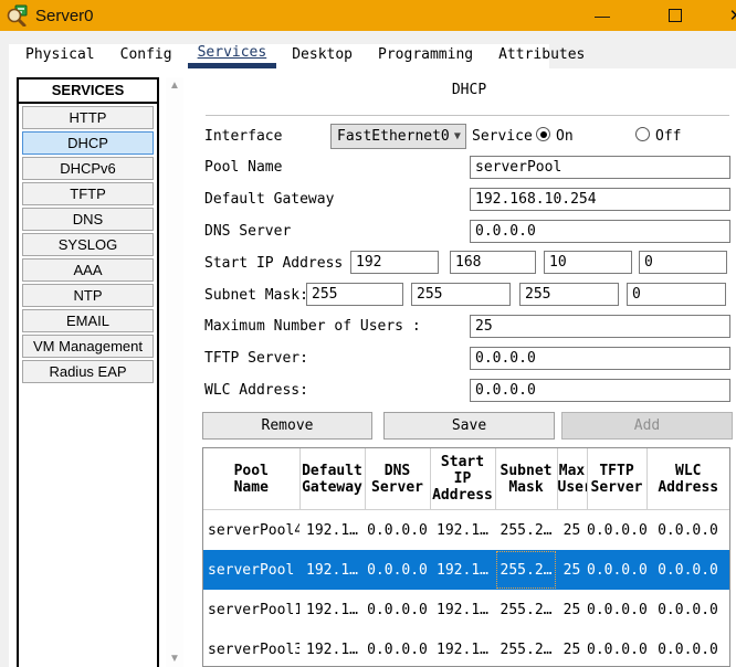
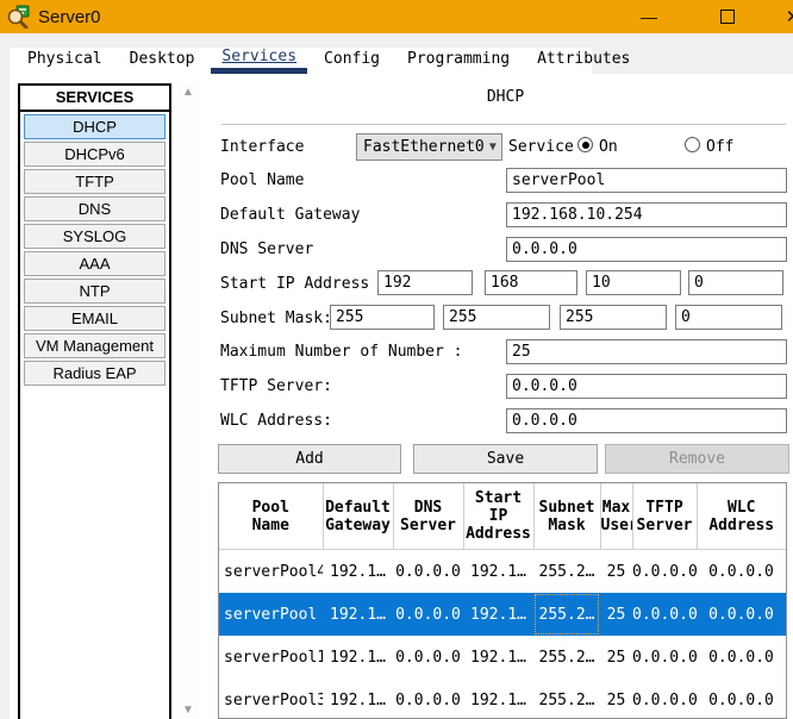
  Server0
  —
  Physical
- Config
+ Desktop
  Services
- Desktop
+ Config
  Programming
  Attributes
  SERVICES
- HTTP
  DHCP
  DHCPv6
  TFTP
  DNS
  SYSLOG
  AAA
  NTP
  EMAIL
  VM Management
  Radius EAP
  ▲
  ▼
  DHCP
  Interface
  FastEthernet0
  ▼
  Service
  On
  Off
  Pool Name
  serverPool
  Default Gateway
  192.168.10.254
  DNS Server
  0.0.0.0
  Start IP Address
  Subnet Mask:
- Maximum Number of Users :
+ Maximum Number of Number :
  25
  TFTP Server:
  0.0.0.0
  WLC Address:
  0.0.0.0
- Remove
+ Add
  Save
- Add
+ Remove
  Pool Name	Default Gateway	DNS Server	Start IP Address	Subnet Mask	Max Use	TFTP Server	WLC Address
  serverPool4	192.1…	0.0.0.0	192.1…	255.2…	25	0.0.0.0	0.0.0.0
  serverPool	192.1…	0.0.0.0	192.1…	255.2…	25	0.0.0.0	0.0.0.0
  serverPool1	192.1…	0.0.0.0	192.1…	255.2…	25	0.0.0.0	0.0.0.0
  serverPool3	192.1…	0.0.0.0	192.1…	255.2…	25	0.0.0.0	0.0.0.0
  192
  168
  10
  0
  255
  255
  255
  0
